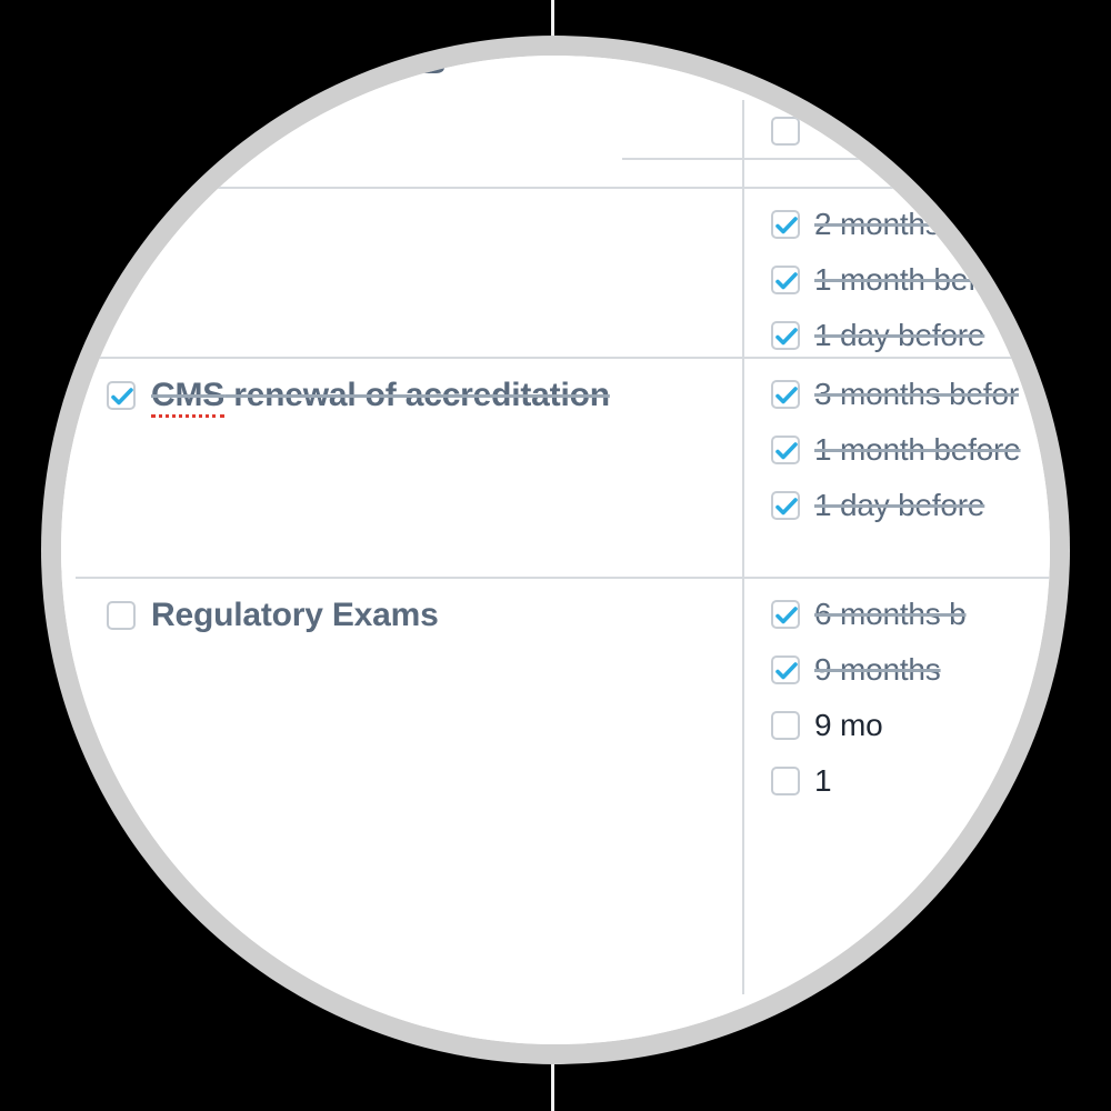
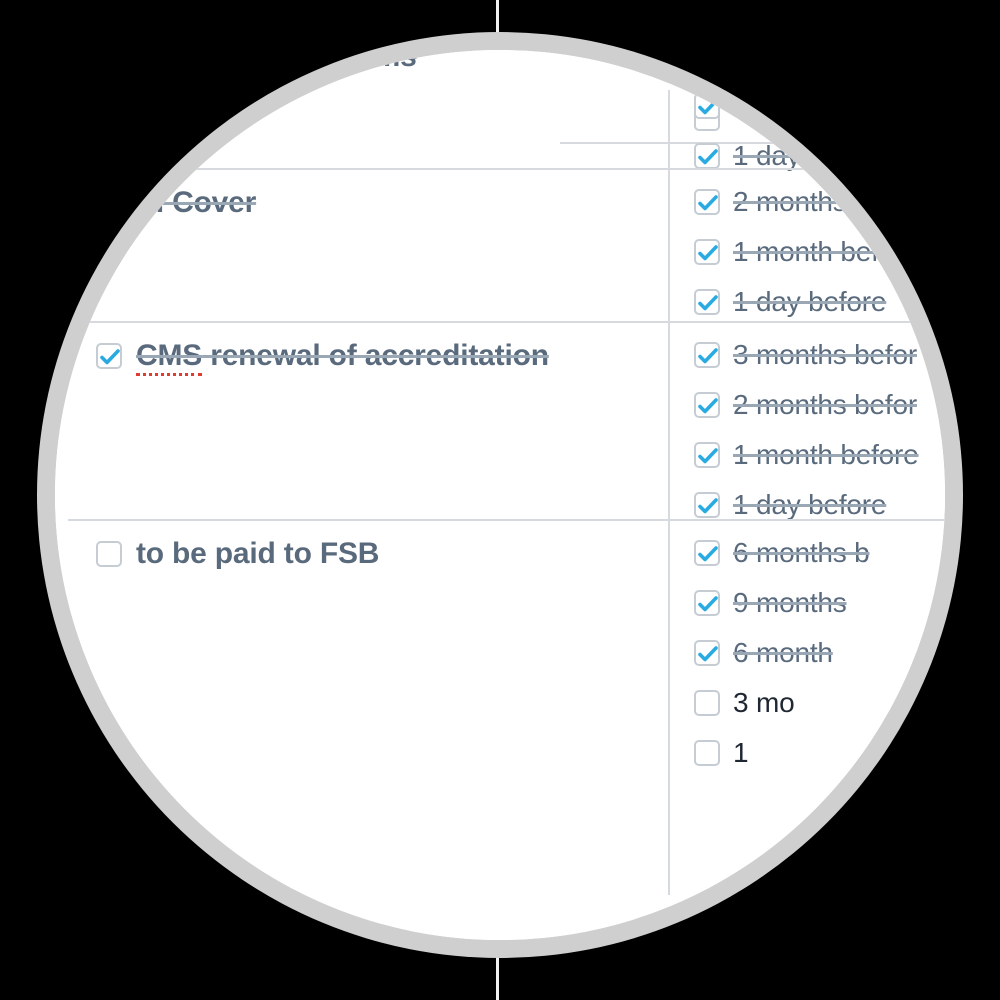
- to be paid to FSB
+ Regulatory Exams
+ 2 weeks
+ 1 day befo
+ PI Cover
  2 months be
  1 month befor
  1 day before
  CMS renewal of accreditation
  3 months befor
+ 2 months befor
  1 month before
  1 day before
- Regulatory Exams
+ to be paid to FSB
  6 months b
  9 months
+ 6 month
- 9 mo
+ 3 mo
  1
